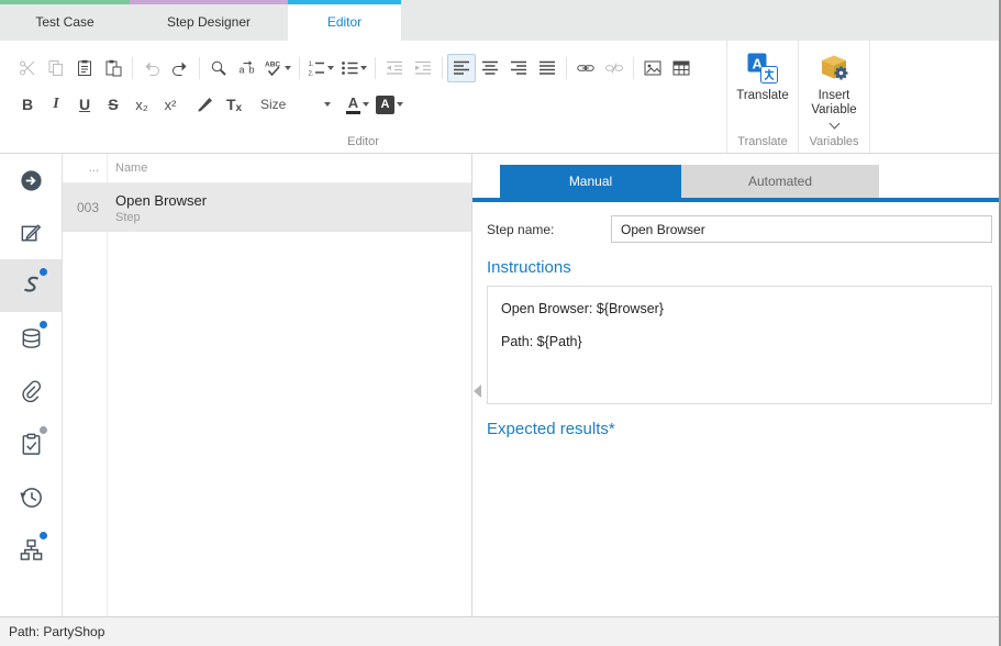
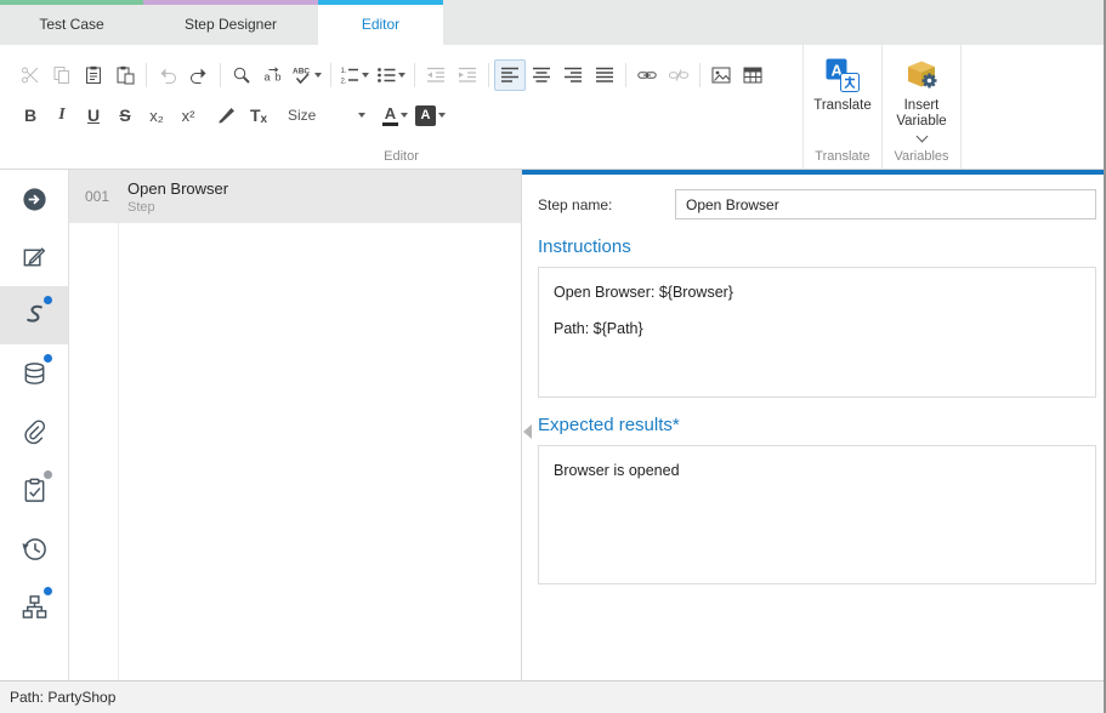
  Test Case
  Step Designer
  Editor
  a
  b
  B
  I
  U
  S
  x₂
  x²
  T
  x
  Size
  A
  A
  Editor
  A
  Translate
  Translate
  Insert
  Variable
  Variables
- ...
- Name
- 003
+ 001
  Open Browser
  Step
- Manual
- Automated
  Step name:
  Open Browser
  Instructions
  Open Browser: ${Browser}
  Path: ${Path}
  Expected results*
+ Browser is opened
  Path: PartyShop
